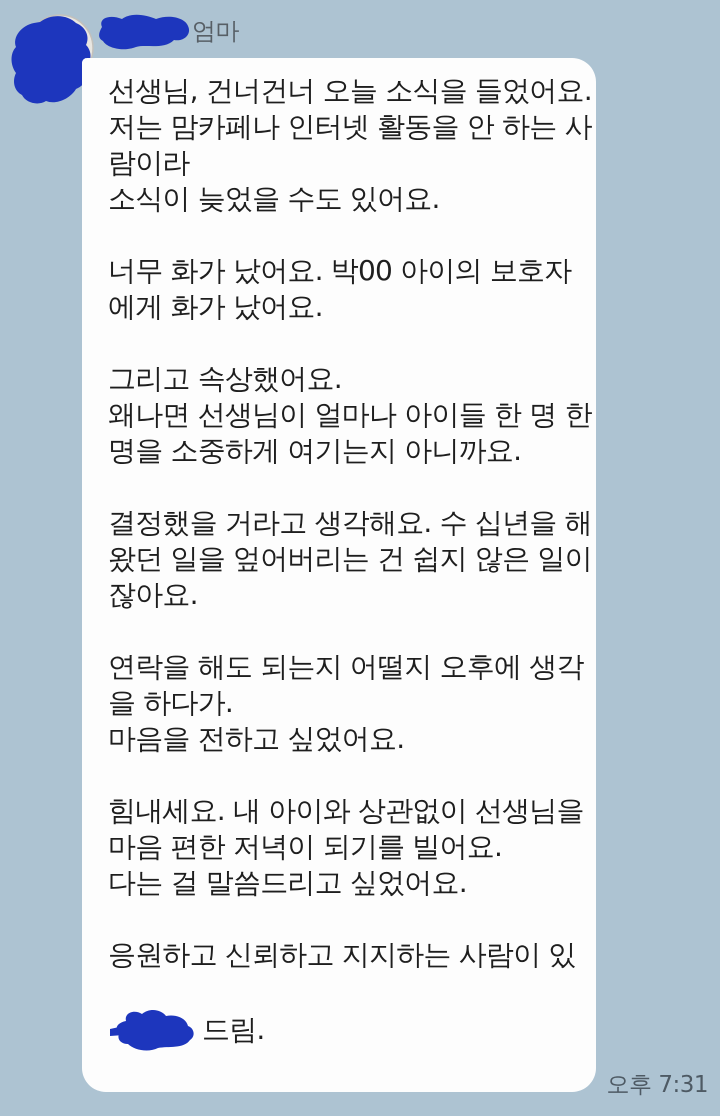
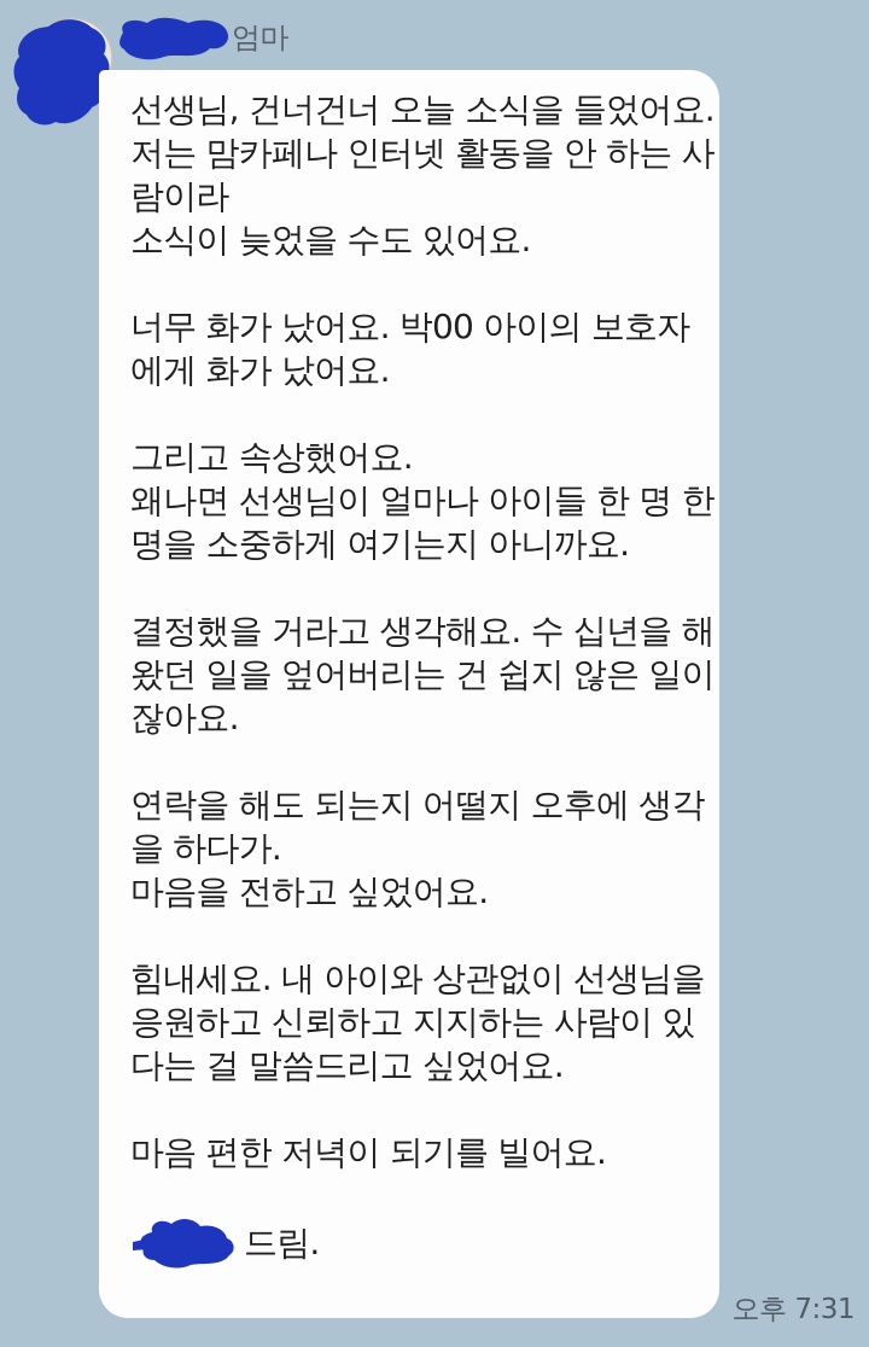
  엄마
  선생님, 건너건너 오늘 소식을 들었어요.
  저는 맘카페나 인터넷 활동을 안 하는 사
  람이라
  소식이 늦었을 수도 있어요.
  너무 화가 났어요. 박00 아이의 보호자
  에게 화가 났어요.
  그리고 속상했어요.
  왜나면 선생님이 얼마나 아이들 한 명 한
  명을 소중하게 여기는지 아니까요.
  결정했을 거라고 생각해요. 수 십년을 해
  왔던 일을 엎어버리는 건 쉽지 않은 일이
  잖아요.
  연락을 해도 되는지 어떨지 오후에 생각
  을 하다가.
  마음을 전하고 싶었어요.
  힘내세요. 내 아이와 상관없이 선생님을
- 마음 편한 저녁이 되기를 빌어요.
+ 응원하고 신뢰하고 지지하는 사람이 있
  다는 걸 말씀드리고 싶었어요.
- 응원하고 신뢰하고 지지하는 사람이 있
+ 마음 편한 저녁이 되기를 빌어요.
  드림.
  오후 7:31
